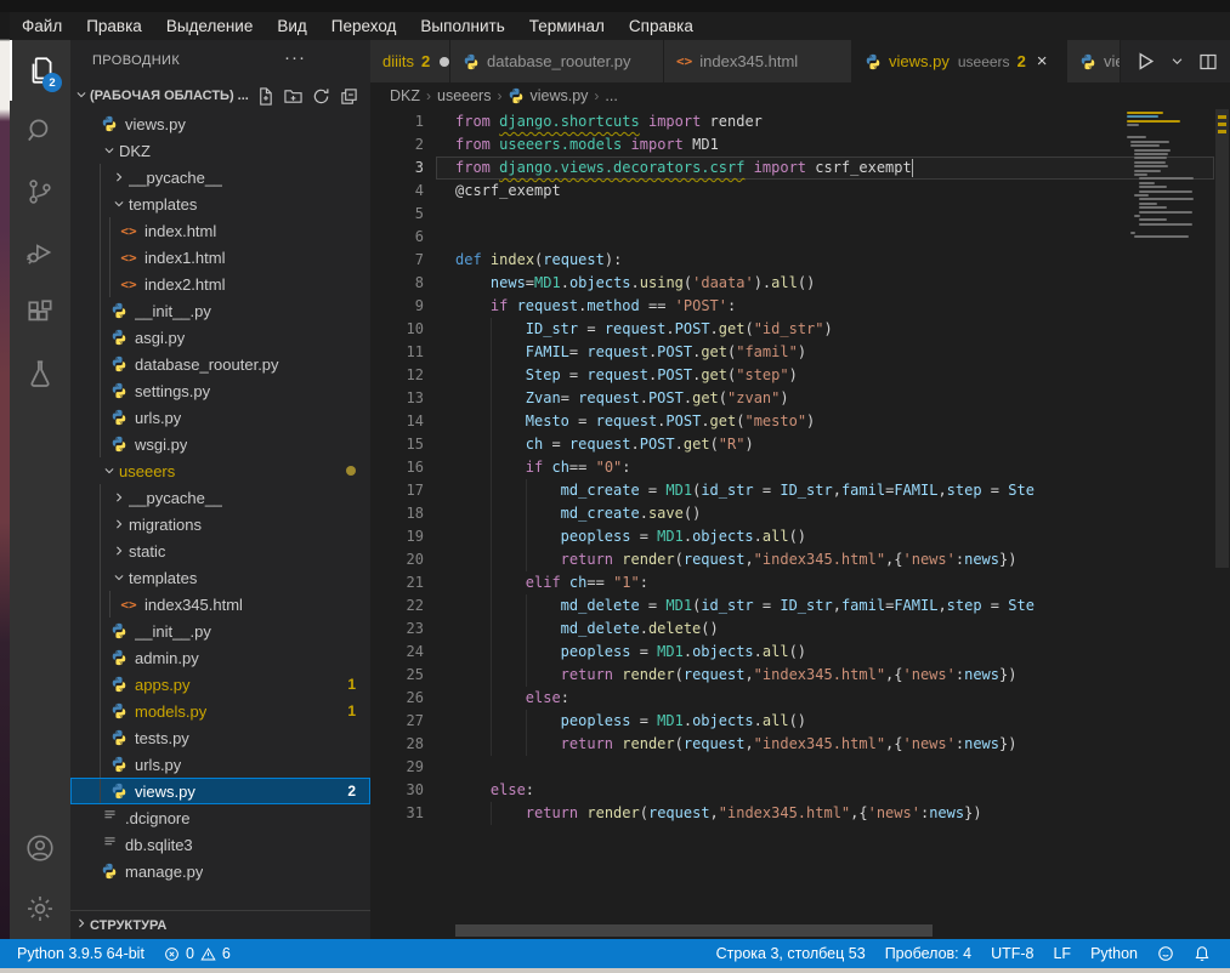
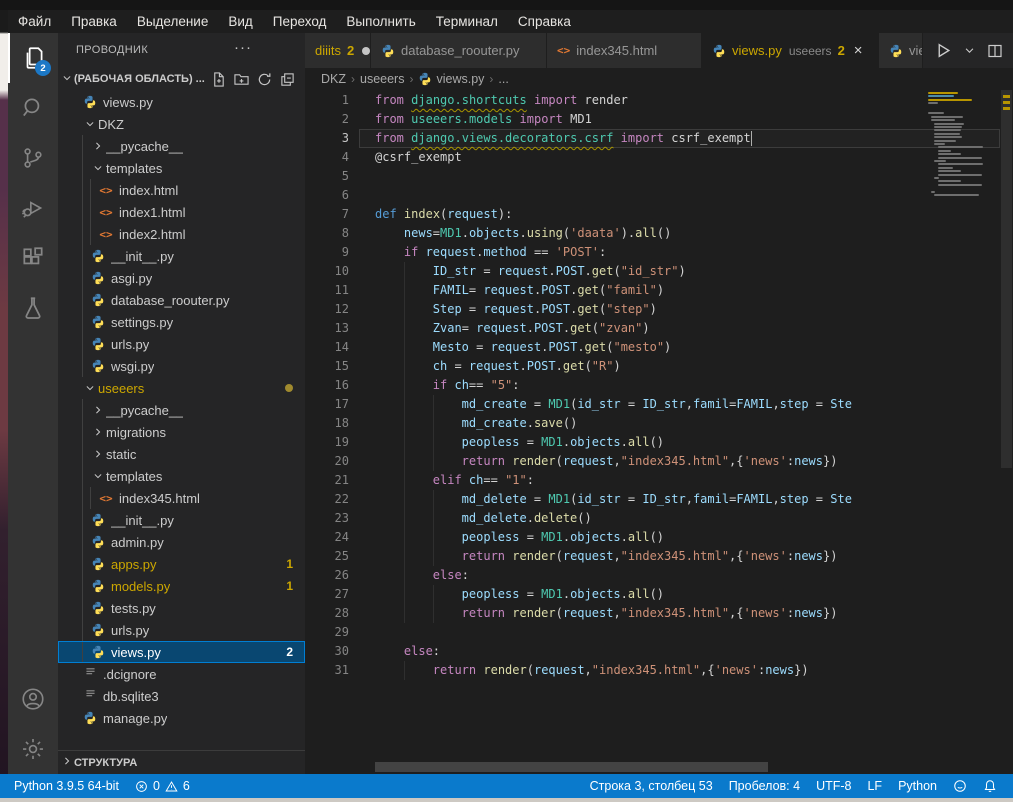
  Файл
  Правка
  Выделение
  Вид
  Переход
  Выполнить
  Терминал
  Справка
  2
  ПРОВОДНИК
  ···
  (РАБОЧАЯ ОБЛАСТЬ) ...
  views.py
  DKZ
  __pycache__
  templates
  <>
  index.html
  <>
  index1.html
  <>
  index2.html
  __init__.py
  asgi.py
  database_roouter.py
  settings.py
  urls.py
  wsgi.py
  useeers
  __pycache__
  migrations
  static
  templates
  <>
  index345.html
  __init__.py
  admin.py
  apps.py
  1
  models.py
  1
  tests.py
  urls.py
  views.py
  2
  .dcignore
  db.sqlite3
  manage.py
  СТРУКТУРА
  diiits
  2
  database_roouter.py
  <>
  index345.html
  views.py
  useeers
  2
  ×
  DKZ
  ›
  useeers
  ›
  views.py
  ›
  ...
  1
  2
  3
  4
  5
  6
  7
  8
  9
  10
  11
  12
  13
  14
  15
  16
  17
  18
  19
  20
  21
  22
  23
  24
  25
  26
  27
  28
  29
  30
  31
  from django.shortcuts import render
  from useeers.models import MD1
  from django.views.decorators.csrf import csrf_exempt
  @csrf_exempt
  def index(request):
  news=MD1.objects.using('daata').all()
  if request.method == 'POST':
  ID_str = request.POST.get("id_str")
  FAMIL= request.POST.get("famil")
  Step = request.POST.get("step")
  Zvan= request.POST.get("zvan")
  Mesto = request.POST.get("mesto")
  ch = request.POST.get("R")
- if ch== "0":
+ if ch== "5":
  md_create = MD1(id_str = ID_str,famil=FAMIL,step = Ste
  md_create.save()
  peopless = MD1.objects.all()
  return render(request,"index345.html",{'news':news})
  elif ch== "1":
  md_delete = MD1(id_str = ID_str,famil=FAMIL,step = Ste
  md_delete.delete()
  peopless = MD1.objects.all()
  return render(request,"index345.html",{'news':news})
  else:
  peopless = MD1.objects.all()
  return render(request,"index345.html",{'news':news})
  else:
  return render(request,"index345.html",{'news':news})
  Python 3.9.5 64-bit
  0
  6
  Строка 3, столбец 53
  Пробелов: 4
  UTF-8
  LF
  Python
